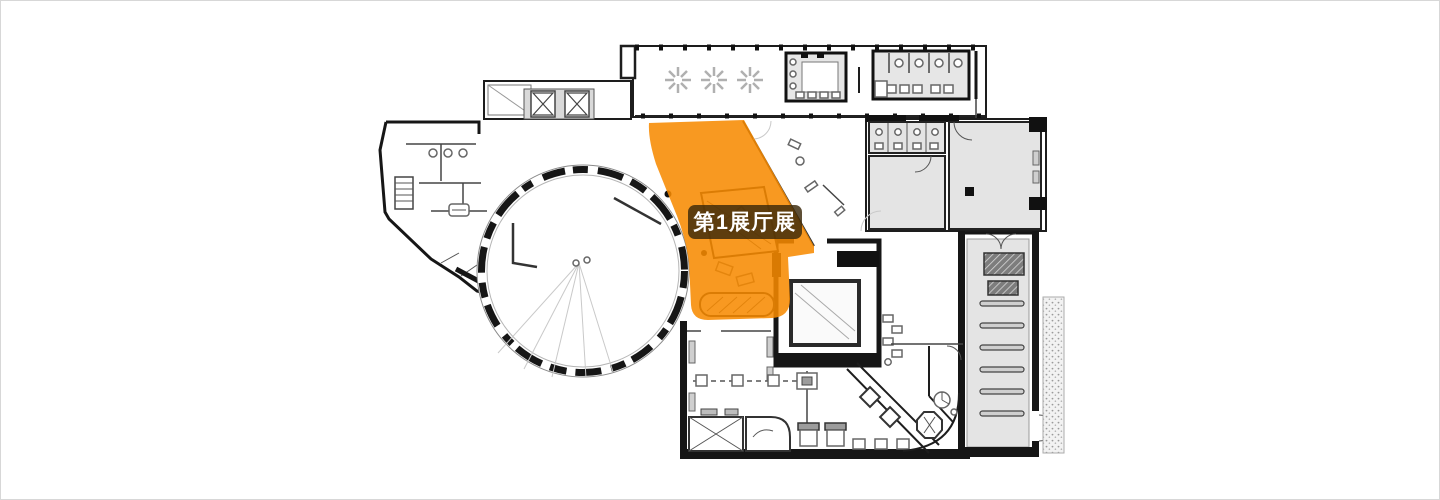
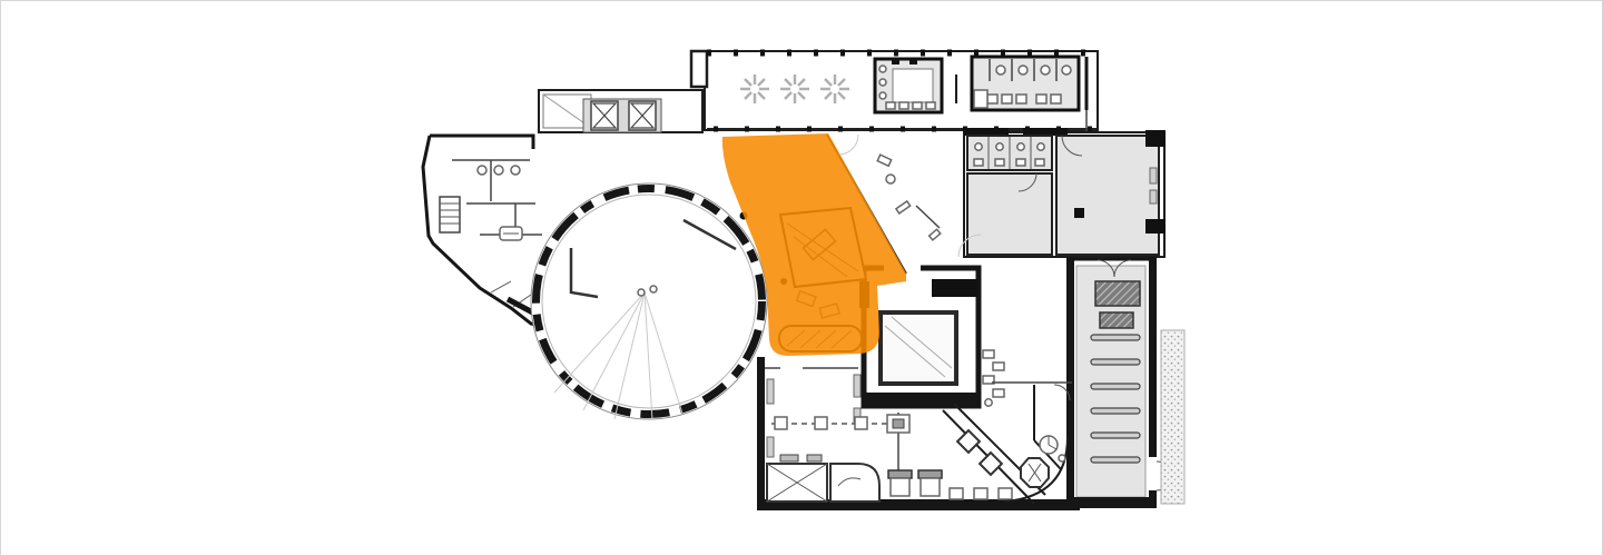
- 第1展厅展
